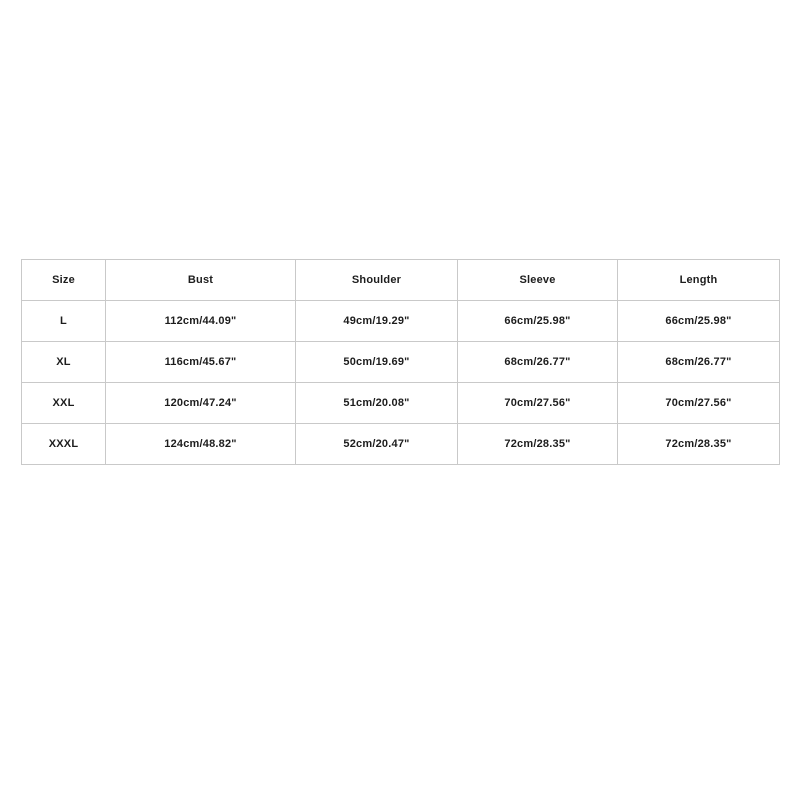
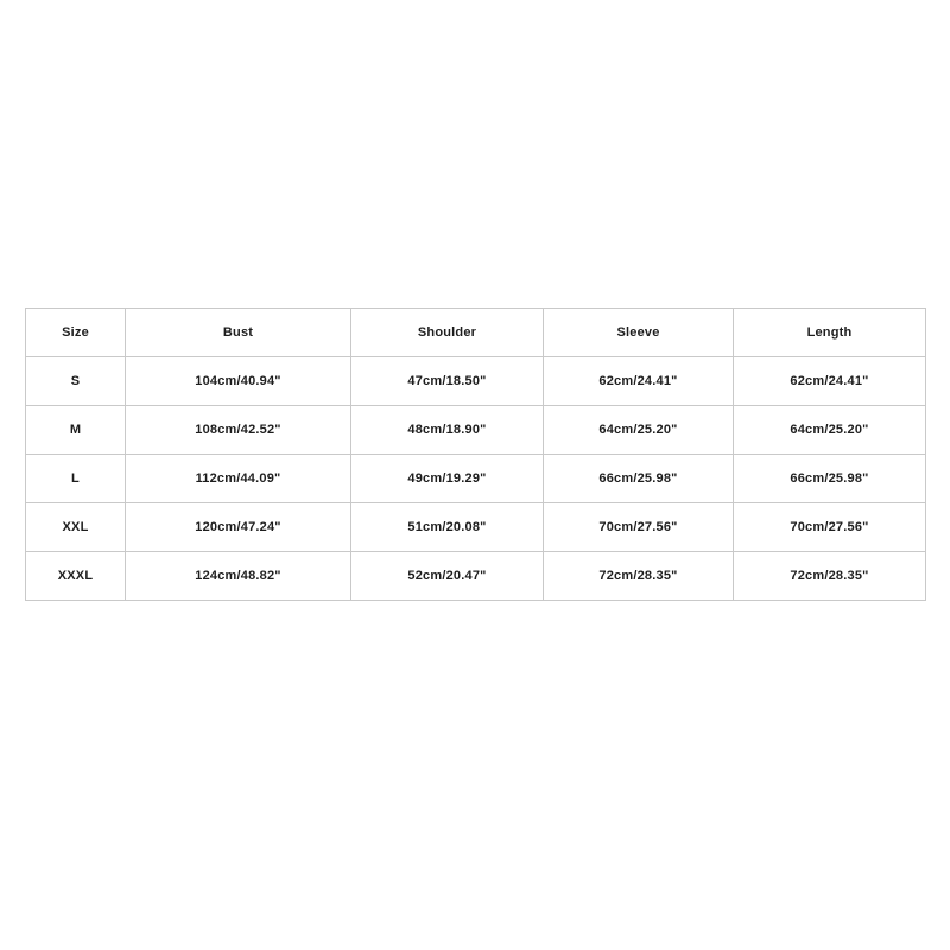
  Size	Bust	Shoulder	Sleeve	Length
+ S	104cm/40.94"	47cm/18.50"	62cm/24.41"	62cm/24.41"
+ M	108cm/42.52"	48cm/18.90"	64cm/25.20"	64cm/25.20"
  L	112cm/44.09"	49cm/19.29"	66cm/25.98"	66cm/25.98"
- XL	116cm/45.67"	50cm/19.69"	68cm/26.77"	68cm/26.77"
  XXL	120cm/47.24"	51cm/20.08"	70cm/27.56"	70cm/27.56"
  XXXL	124cm/48.82"	52cm/20.47"	72cm/28.35"	72cm/28.35"
